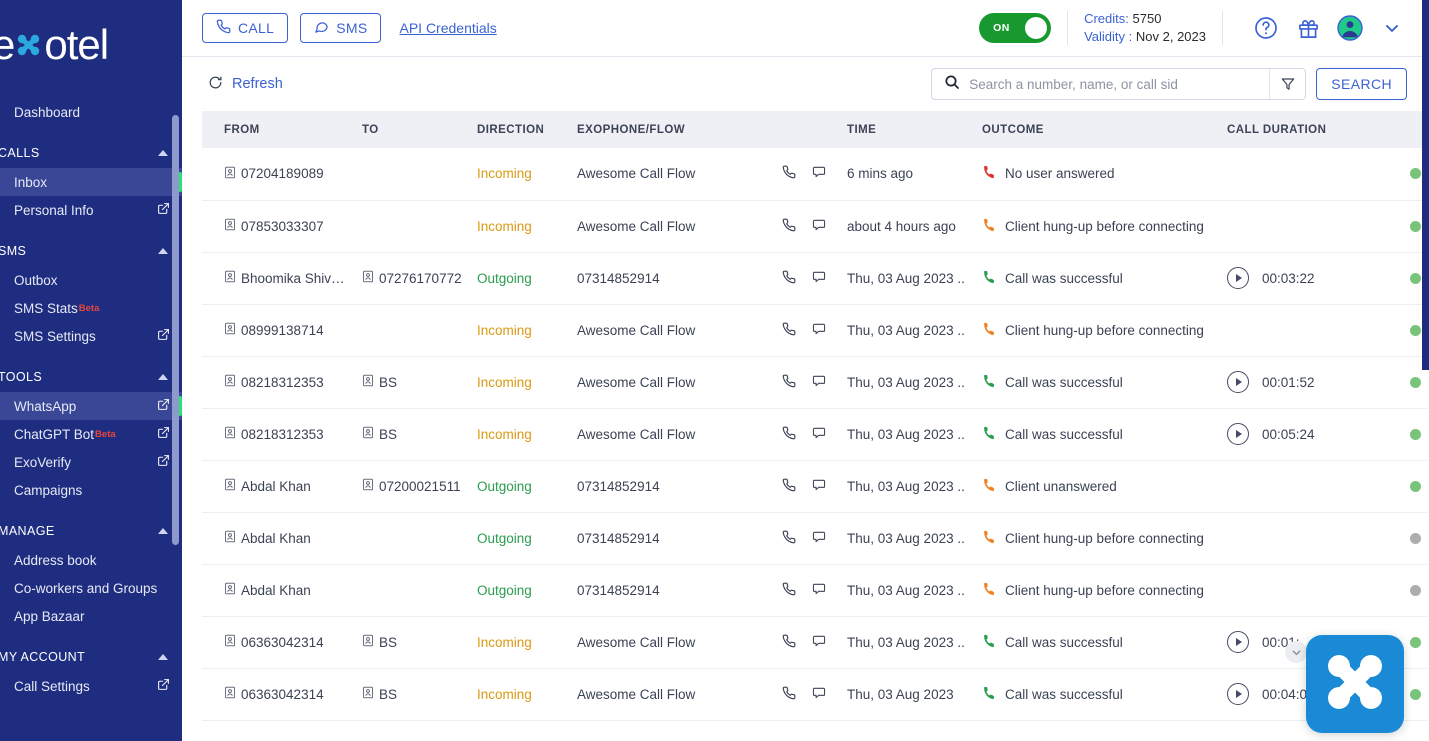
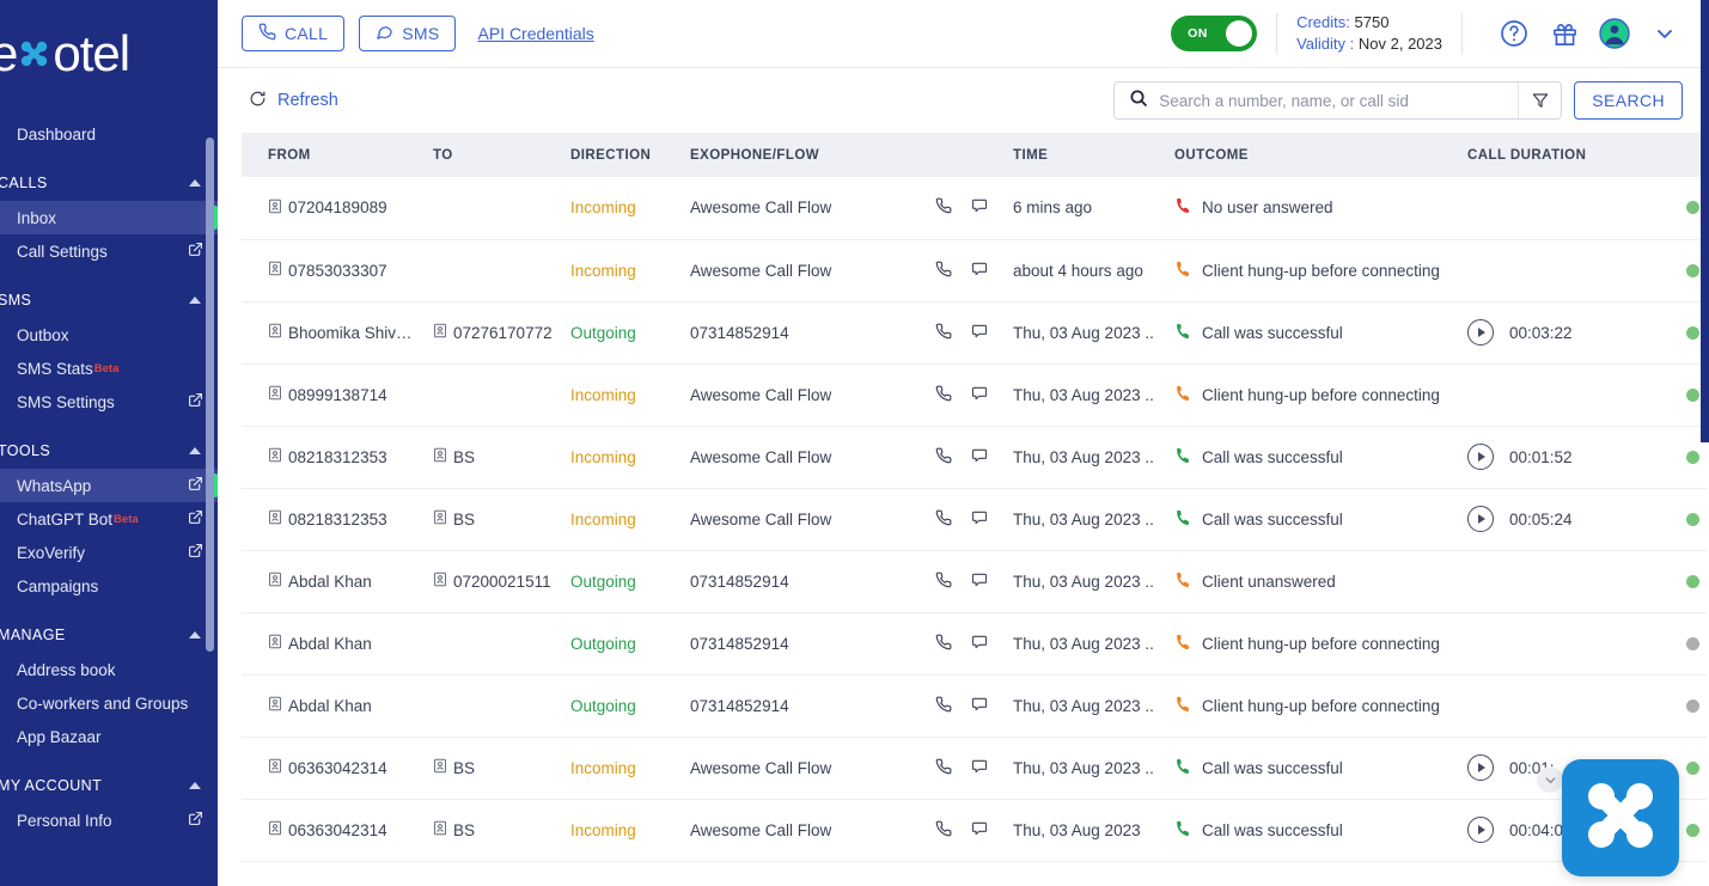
  e
  otel
  Dashboard
  CALLS
  Inbox
- Personal Info
+ Call Settings
  SMS
  Outbox
  SMS Stats
  Beta
  SMS Settings
  TOOLS
  WhatsApp
  ChatGPT Bot
  Beta
  ExoVerify
  Campaigns
  MANAGE
  Address book
  Co-workers and Groups
  App Bazaar
  MY ACCOUNT
- Call Settings
+ Personal Info
  CALL
  SMS
  API Credentials
  ON
  Credits: 5750
  Validity : Nov 2, 2023
  Refresh
  Search a number, name, or call sid
  SEARCH
  FROM	TO	DIRECTION	EXOPHONE/FLOW		TIME	OUTCOME	CALL DURATION
  07204189089		Incoming	Awesome Call Flow		6 mins ago	No user answered
  07853033307		Incoming	Awesome Call Flow		about 4 hours ago	Client hung-up before connecting
  Bhoomika Shiv…	07276170772	Outgoing	07314852914		Thu, 03 Aug 2023 ..	Call was successful	00:03:22
  08999138714		Incoming	Awesome Call Flow		Thu, 03 Aug 2023 ..	Client hung-up before connecting
  08218312353	BS	Incoming	Awesome Call Flow		Thu, 03 Aug 2023 ..	Call was successful	00:01:52
  08218312353	BS	Incoming	Awesome Call Flow		Thu, 03 Aug 2023 ..	Call was successful	00:05:24
  Abdal Khan	07200021511	Outgoing	07314852914		Thu, 03 Aug 2023 ..	Client unanswered
  Abdal Khan		Outgoing	07314852914		Thu, 03 Aug 2023 ..	Client hung-up before connecting
  Abdal Khan		Outgoing	07314852914		Thu, 03 Aug 2023 ..	Client hung-up before connecting
  06363042314	BS	Incoming	Awesome Call Flow		Thu, 03 Aug 2023 ..	Call was successful	00:0
  06363042314	BS	Incoming	Awesome Call Flow		Thu, 03 Aug 2023	Call was successful	00:04:0
